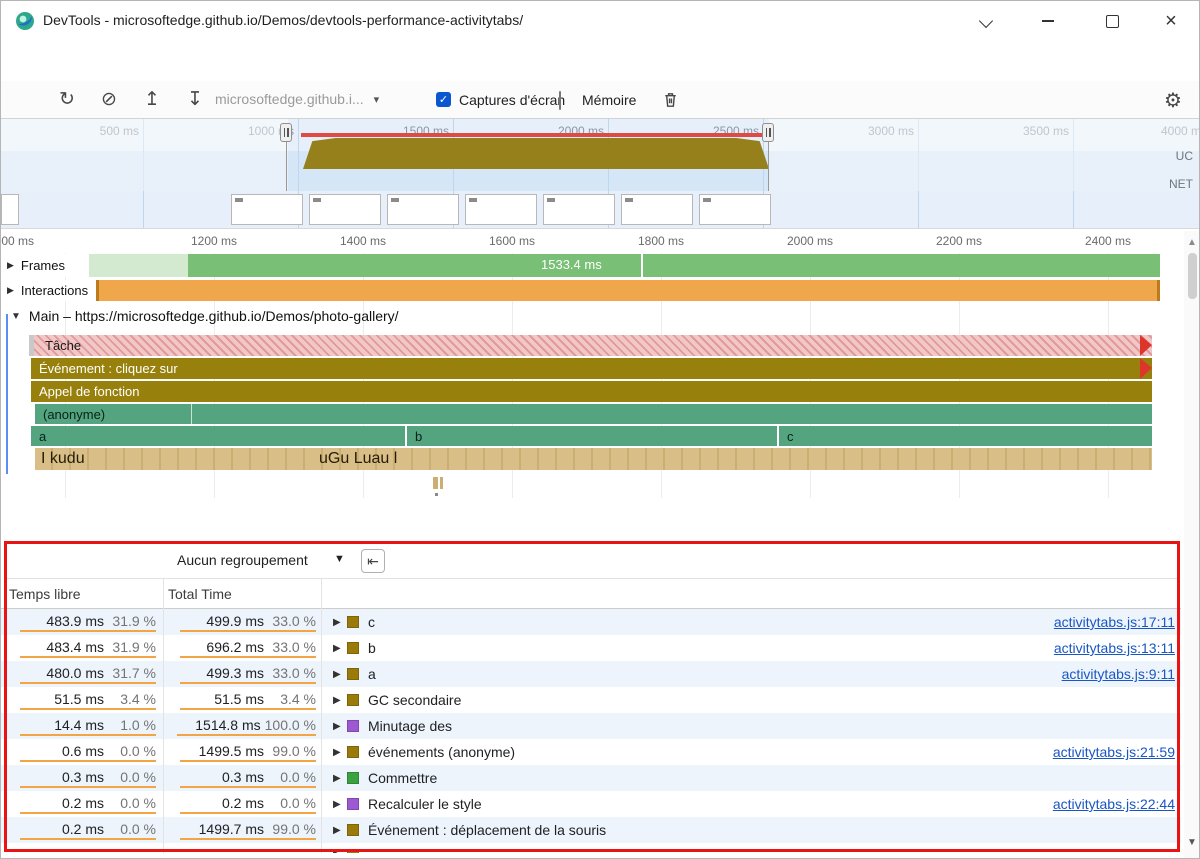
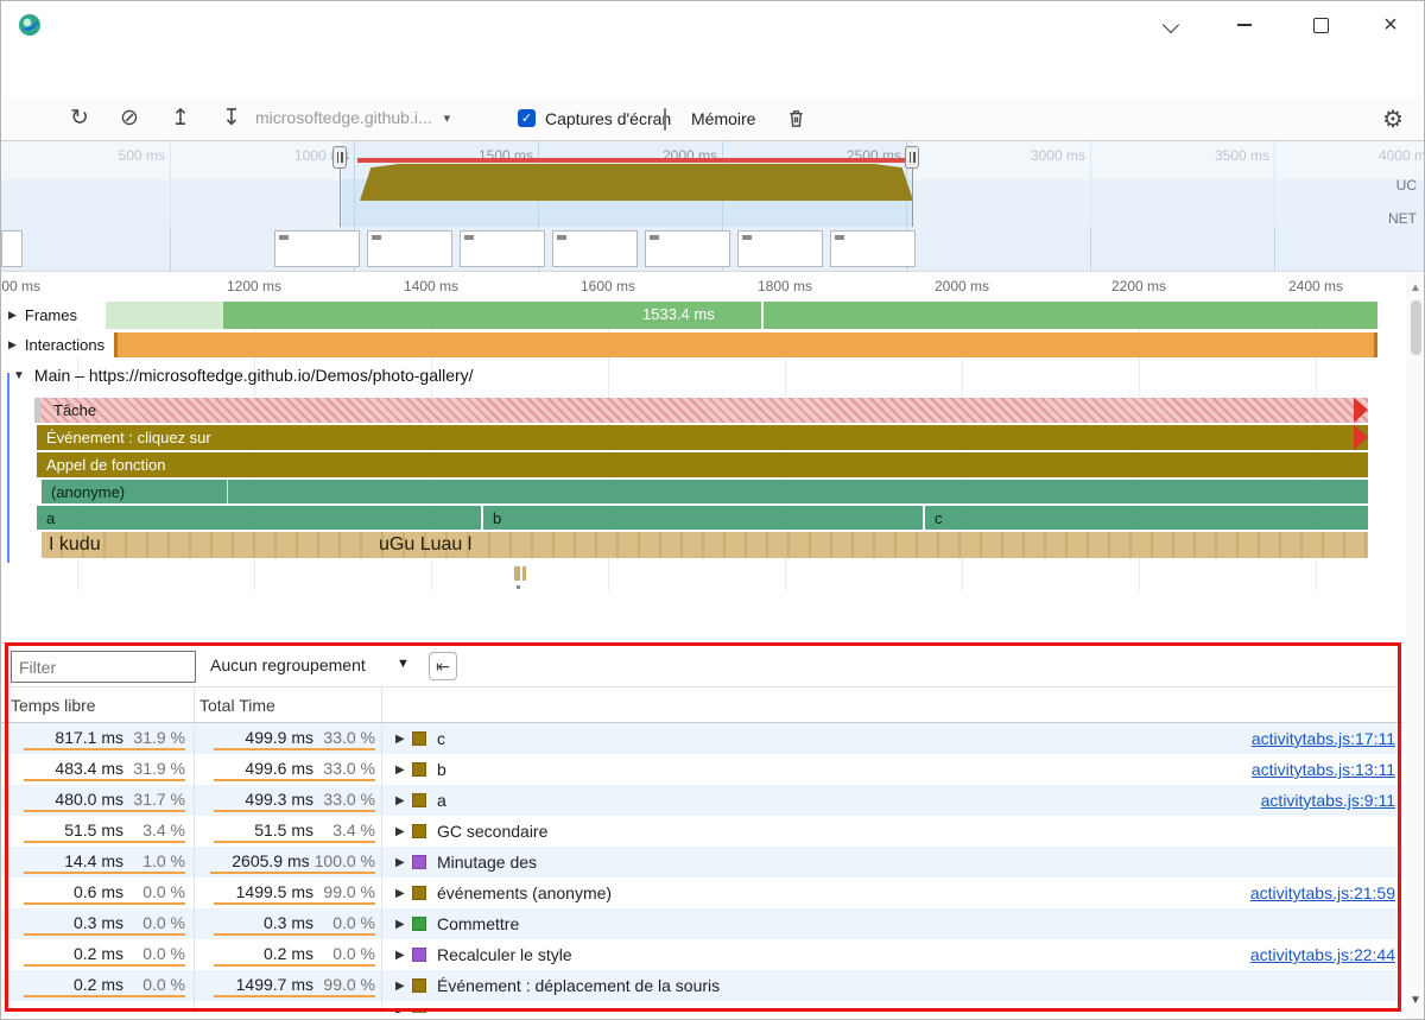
- DevTools - microsoftedge.github.io/Demos/devtools-performance-activitytabs/
  ×
  ↻
  ⊘
  ↥
  ↧
  microsoftedge.github.i...
  ▾
  ✓
  Captures d'écran
  Mémoire
  ⚙
  500 ms
  1500 ms
  2000 ms
  2500 ms
  3000 ms
  3500 ms
  4000 m
  UC
  NET
  1200 ms
  1400 ms
  1600 ms
  1800 ms
  2000 ms
  2200 ms
  2400 ms
  1533.4 ms
  ▶
  Frames
  ▶
  Interactions
  ▼
  Main – https://microsoftedge.github.io/Demos/photo-gallery/
  Tâche
  Événement : cliquez sur
  Appel de fonction
  (anonyme)
  a
  b
  c
  I kudu
  uGu Luau l
+ Filter
  Aucun regroupement
  ▼
  ⇤
  Temps libre
  Total Time
- 483.9 ms
+ 817.1 ms
  31.9 %
  499.9 ms
  33.0 %
  ▶
  c
  activitytabs.js:17:11
  483.4 ms
  31.9 %
- 696.2 ms
+ 499.6 ms
  33.0 %
  ▶
  b
  activitytabs.js:13:11
  480.0 ms
  31.7 %
  499.3 ms
  33.0 %
  ▶
  a
  activitytabs.js:9:11
  51.5 ms
  3.4 %
  51.5 ms
  3.4 %
  ▶
  GC secondaire
  14.4 ms
  1.0 %
- 1514.8 ms
+ 2605.9 ms
  100.0 %
  ▶
  Minutage des
  0.6 ms
  0.0 %
  1499.5 ms
  99.0 %
  ▶
  événements (anonyme)
  activitytabs.js:21:59
  0.3 ms
  0.0 %
  0.3 ms
  0.0 %
  ▶
  Commettre
  0.2 ms
  0.0 %
  0.2 ms
  0.0 %
  ▶
  Recalculer le style
  activitytabs.js:22:44
  0.2 ms
  0.0 %
  1499.7 ms
  99.0 %
  ▶
  Événement : déplacement de la souris
  ▲
  ▼
